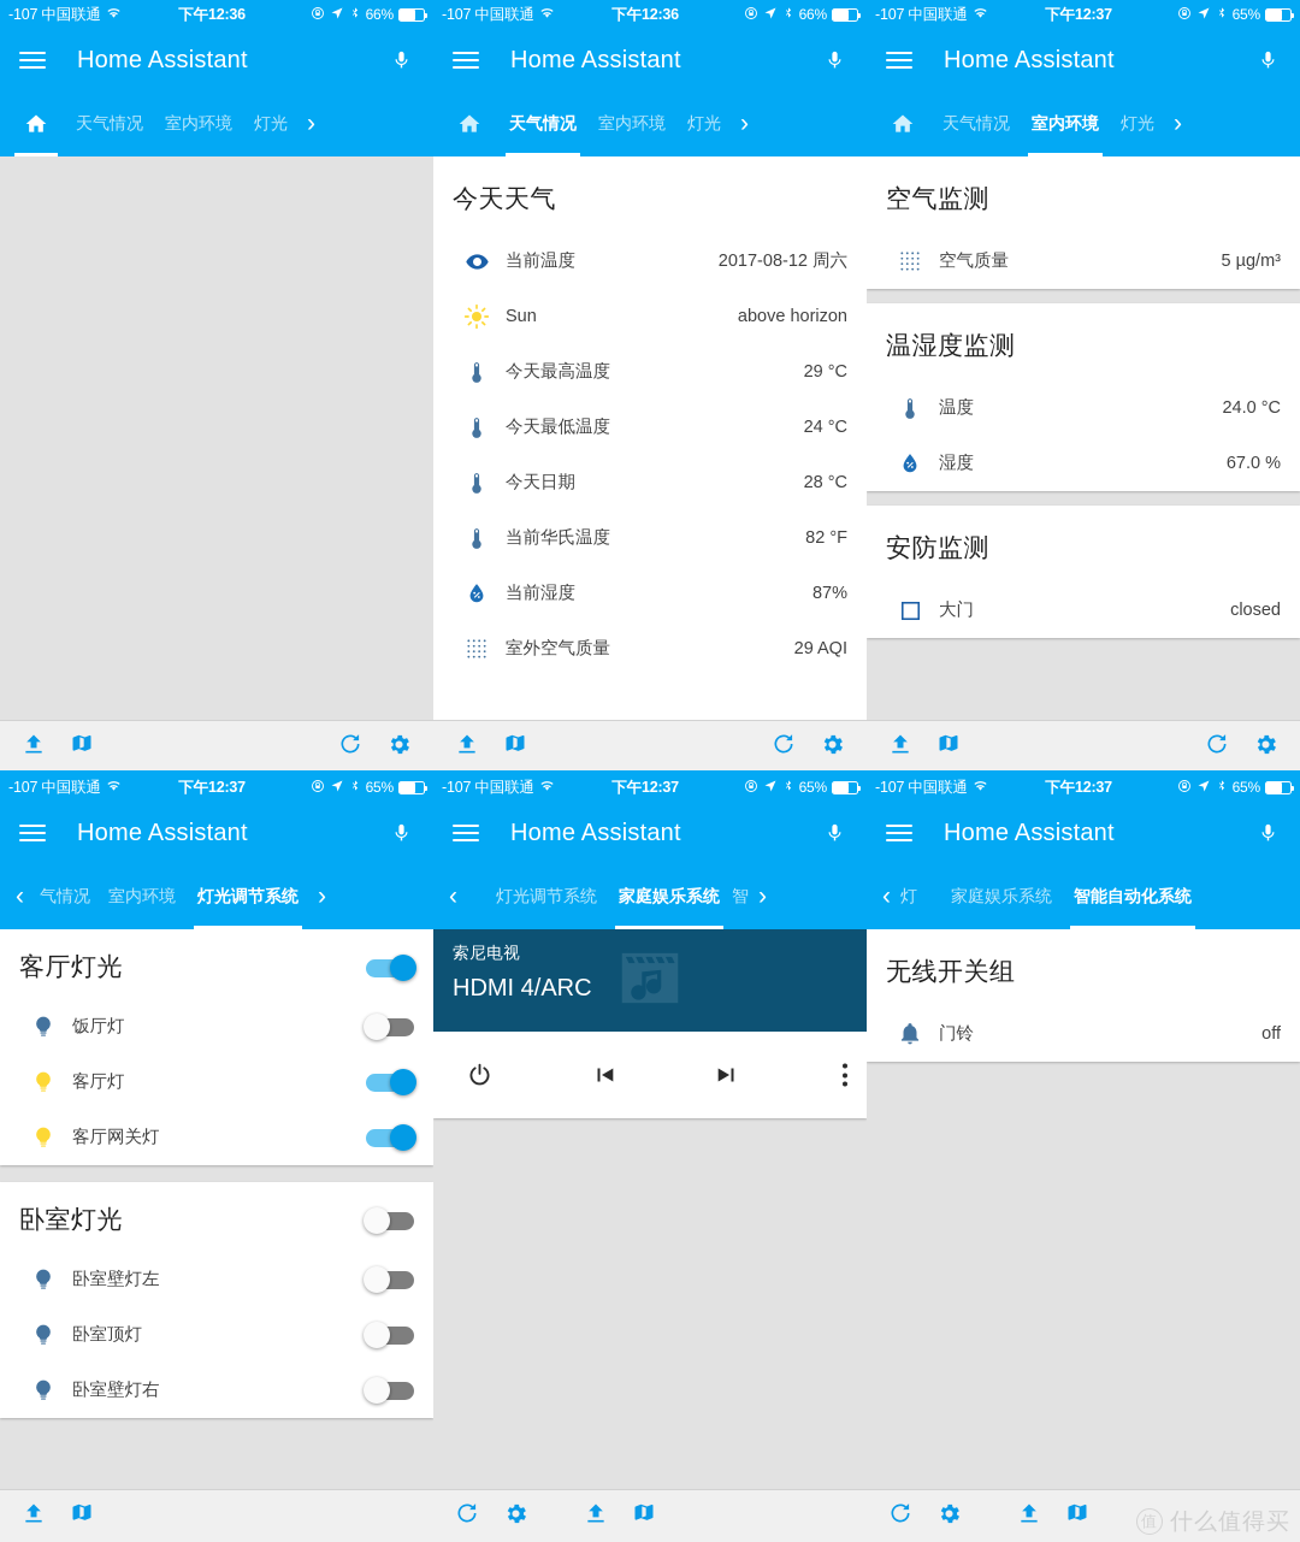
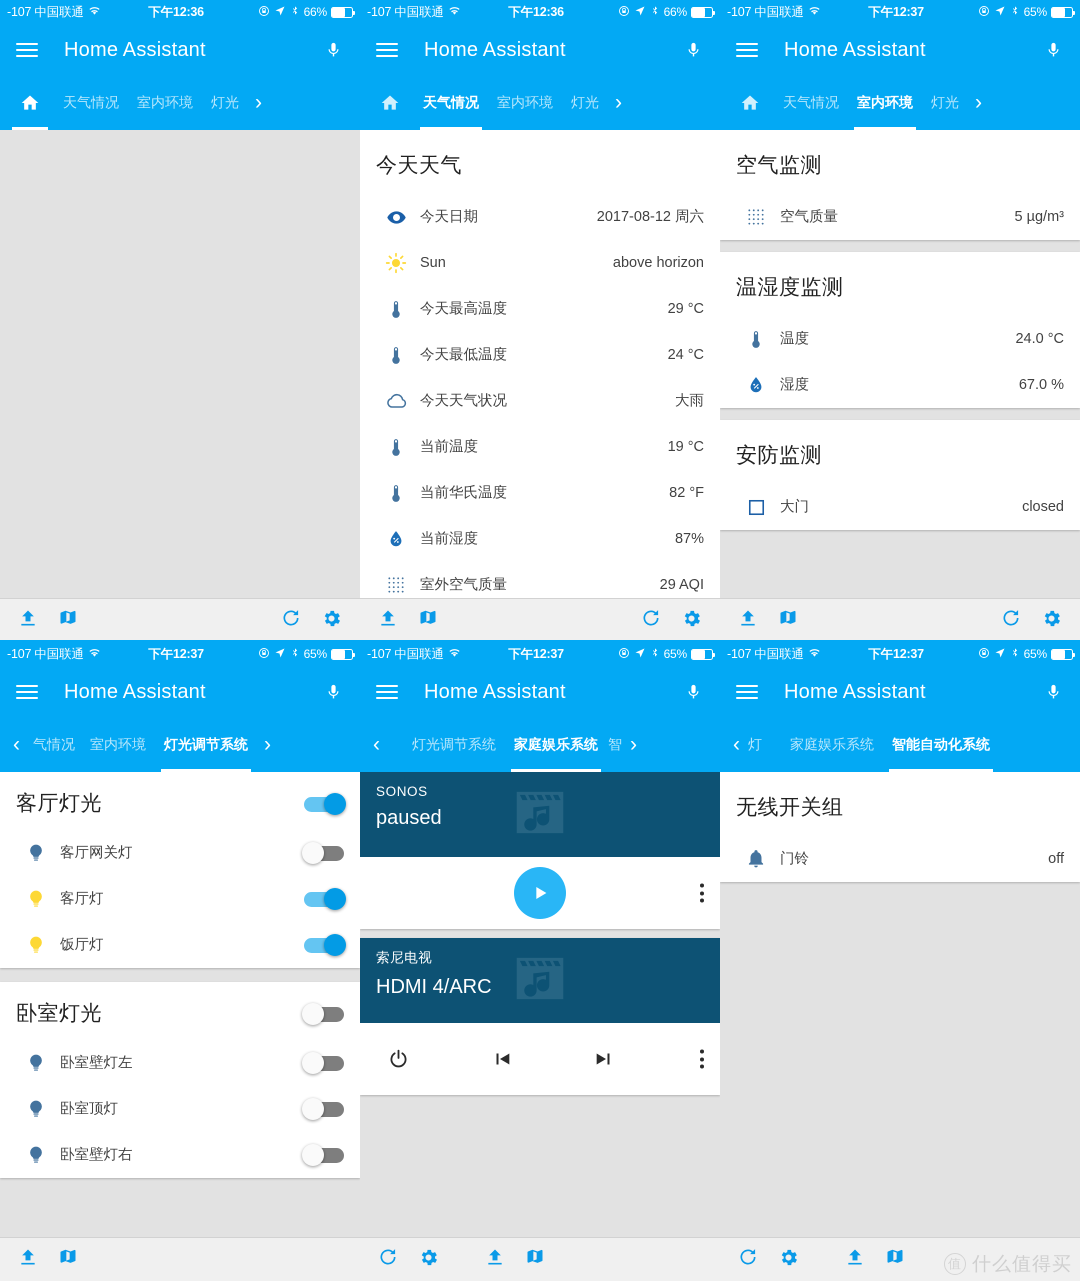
  -107 中国联通
  下午12:36
  66%
  Home Assistant
  天气情况
  室内环境
  灯光
  ›
  -107 中国联通
  下午12:36
  66%
  Home Assistant
  天气情况
  室内环境
  灯光
  ›
  今天天气
- 当前温度
+ 今天日期
  2017-08-12 周六
  Sun
  above horizon
  今天最高温度
  29 °C
  今天最低温度
  24 °C
+ 今天天气状况
+ 大雨
- 今天日期
+ 当前温度
- 28 °C
+ 19 °C
  当前华氏温度
  82 °F
  当前湿度
  87%
  室外空气质量
  29 AQI
  -107 中国联通
  下午12:37
  65%
  Home Assistant
  天气情况
  室内环境
  灯光
  ›
  空气监测
  空气质量
  5 µg/m³
  温湿度监测
  温度
  24.0 °C
  湿度
  67.0 %
  安防监测
  大门
  closed
  -107 中国联通
  下午12:37
  65%
  Home Assistant
  ‹
  气情况
  室内环境
  灯光调节系统
  ›
  客厅灯光
- 饭厅灯
+ 客厅网关灯
  客厅灯
- 客厅网关灯
+ 饭厅灯
  卧室灯光
  卧室壁灯左
  卧室顶灯
  卧室壁灯右
  -107 中国联通
  下午12:37
  65%
  Home Assistant
  ‹
  灯光调节系统
  家庭娱乐系统
  智
  ›
+ SONOS
+ paused
  索尼电视
  HDMI 4/ARC
  -107 中国联通
  下午12:37
  65%
  Home Assistant
  ‹
  灯
  家庭娱乐系统
  智能自动化系统
  无线开关组
  门铃
  off
  值
  什么值得买
